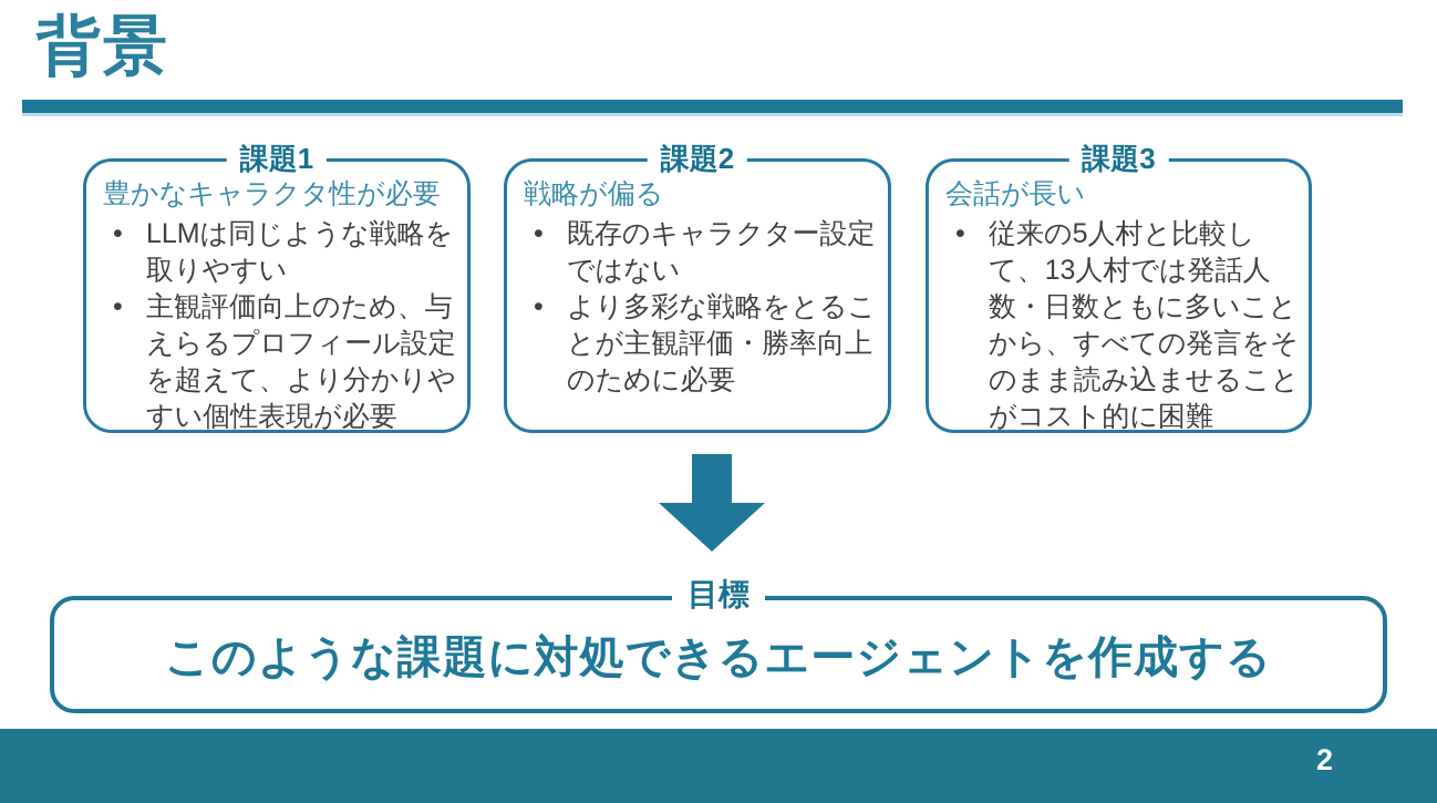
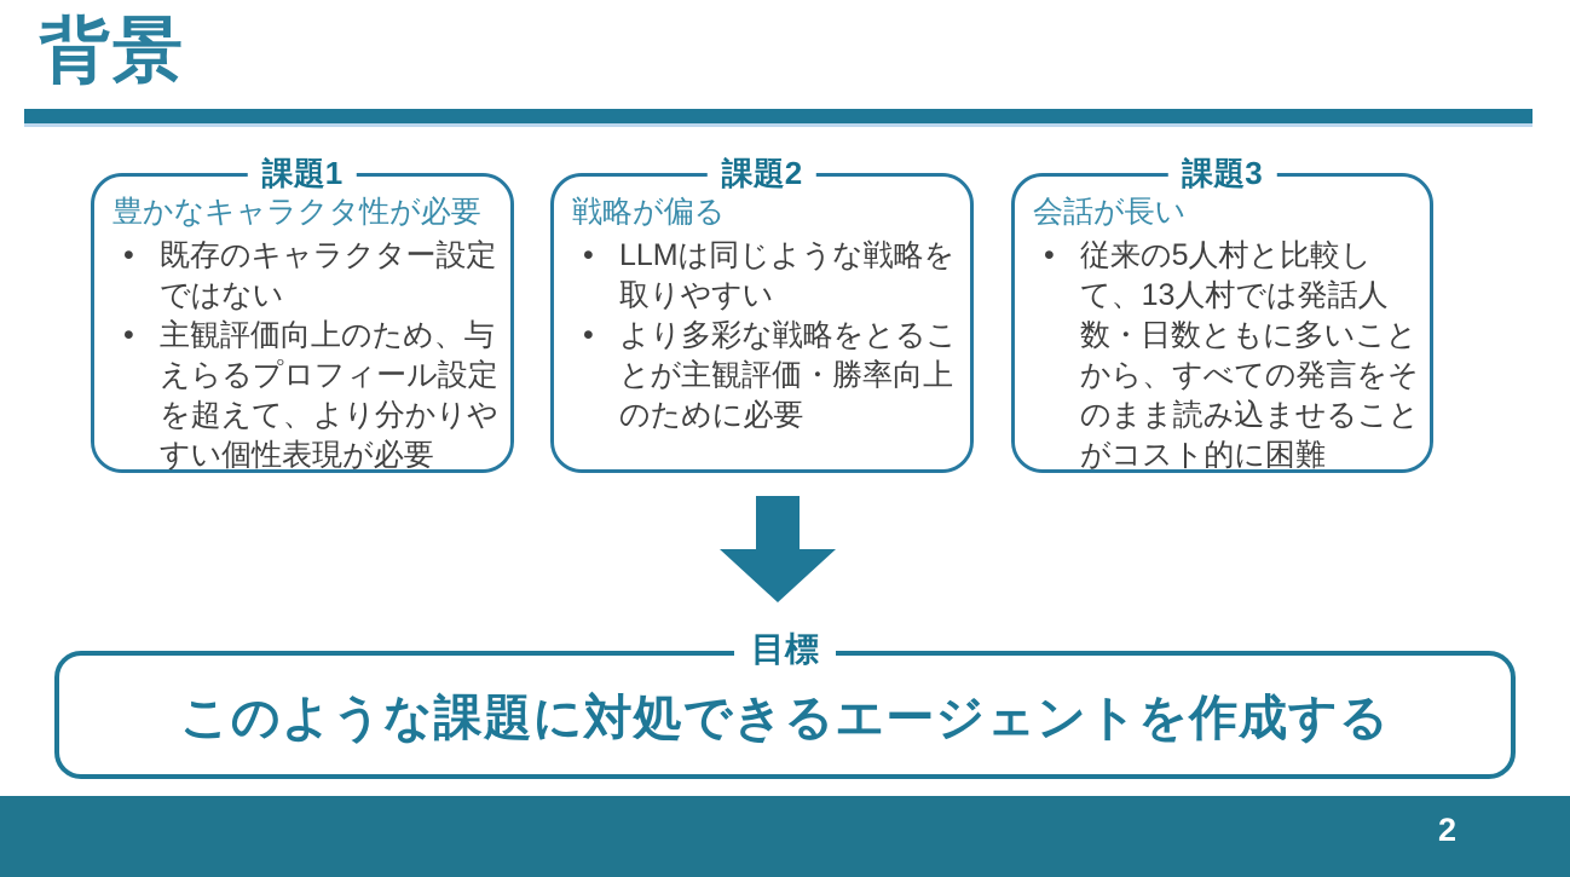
  背景
  課題1
  豊かなキャラクタ性が必要
- LLMは同じような戦略を取りやすい
+ 既存のキャラクター設定ではない
  主観評価向上のため、与えらるプロフィール設定を超えて、より分かりやすい個性表現が必要
  課題2
  戦略が偏る
- 既存のキャラクター設定ではない
+ LLMは同じような戦略を取りやすい
  より多彩な戦略をとることが主観評価・勝率向上のために必要
  課題3
  会話が長い
  従来の5人村と比較して、13人村では発話人数・日数ともに多いことから、すべての発言をそのまま読み込ませることがコスト的に困難
  目標
  このような課題に対処できるエージェントを作成する
  2
